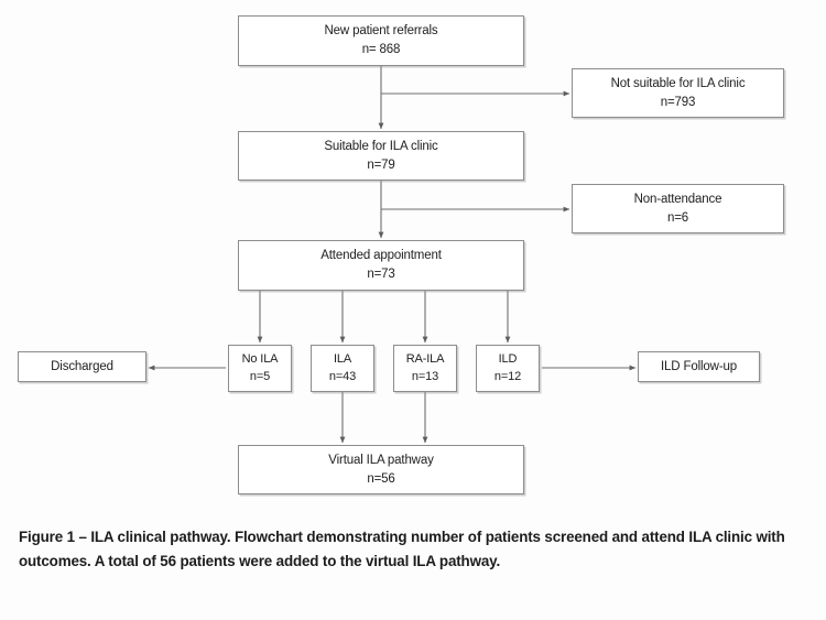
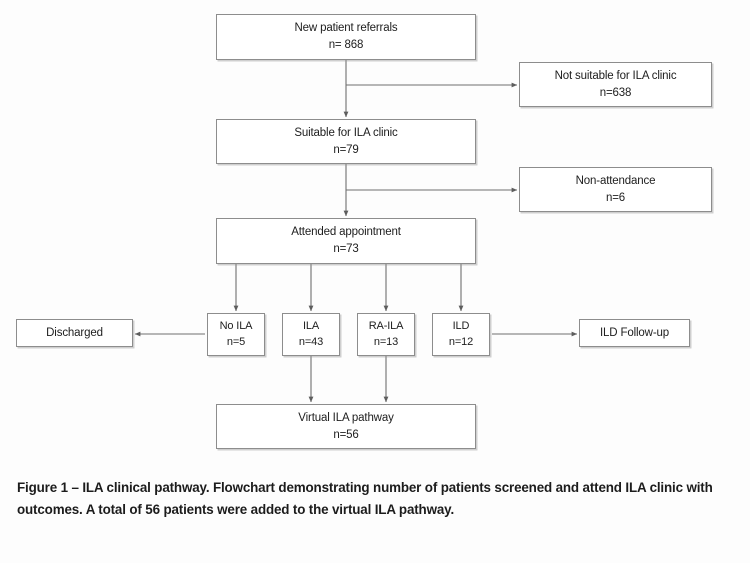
  New patient referrals
  n= 868
  Not suitable for ILA clinic
- n=793
+ n=638
  Suitable for ILA clinic
  n=79
  Non-attendance
  n=6
  Attended appointment
  n=73
  No ILA
  n=5
  ILA
  n=43
  RA-ILA
  n=13
  ILD
  n=12
  Discharged
  ILD Follow-up
  Virtual ILA pathway
  n=56
  Figure 1 – ILA clinical pathway. Flowchart demonstrating number of patients screened and attend ILA clinic with outcomes. A total of 56 patients were added to the virtual ILA pathway.
